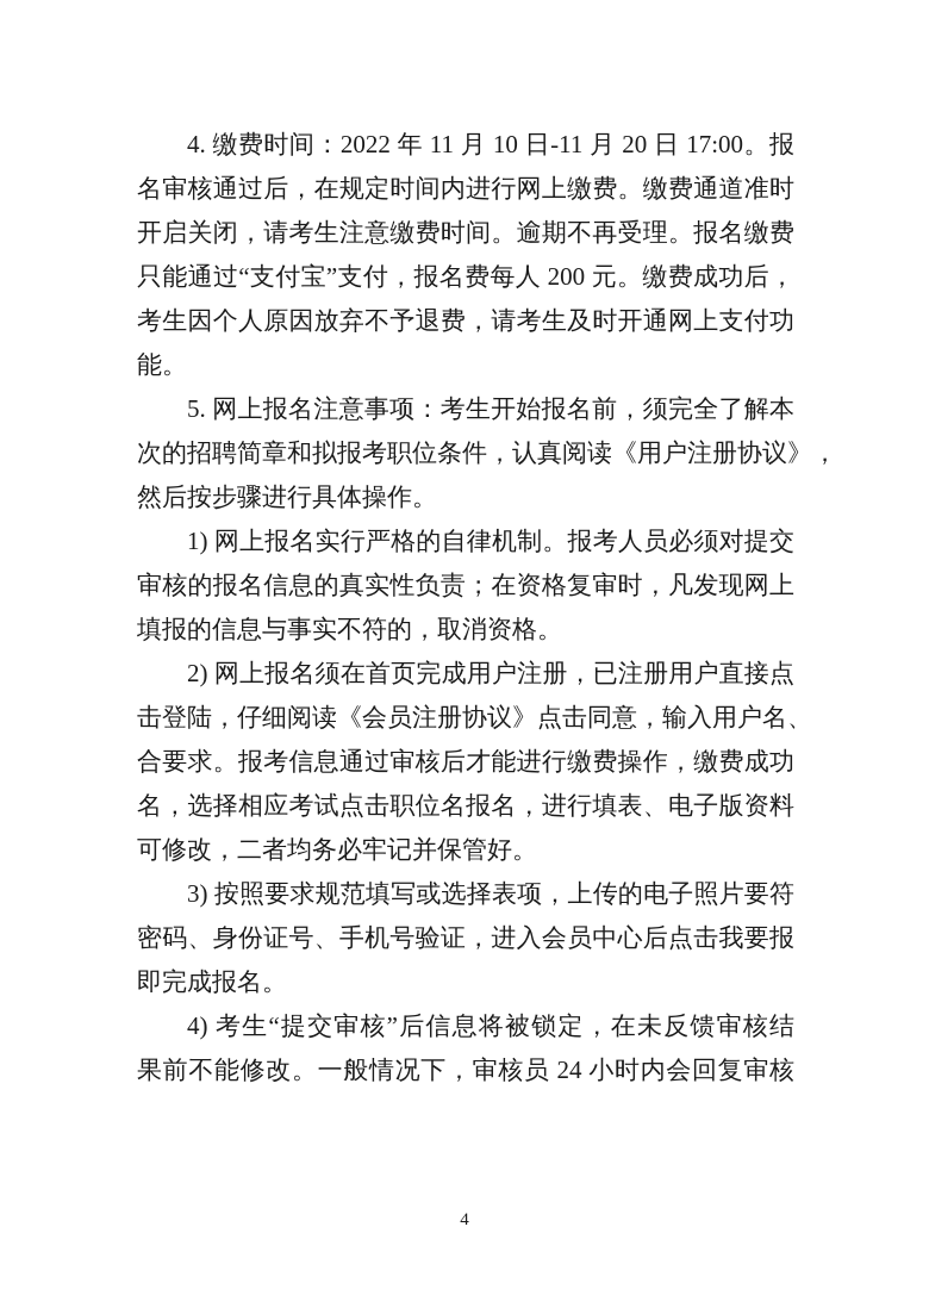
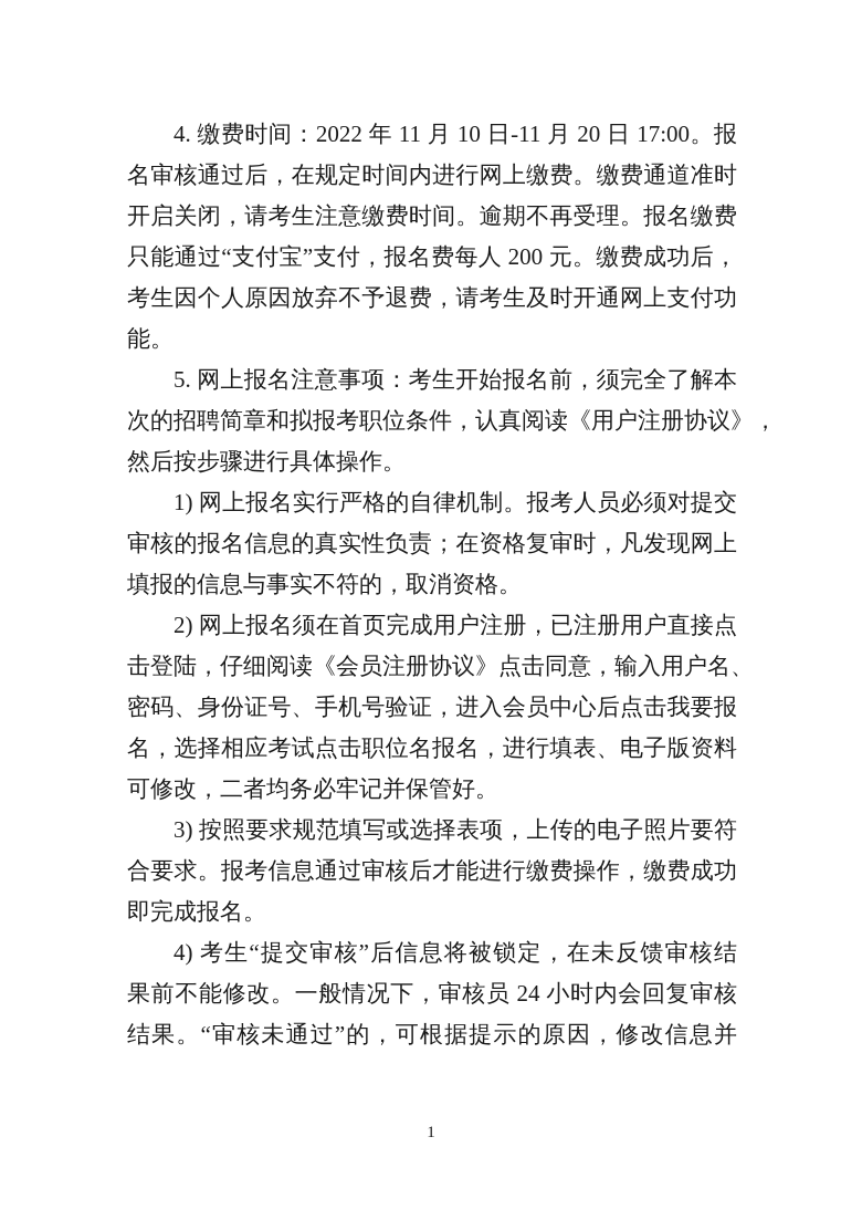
  4. 缴费时间：2022 年 11 月 10 日-11 月 20 日 17:00。报
  名审核通过后，在规定时间内进行网上缴费。缴费通道准时
  开启关闭，请考生注意缴费时间。逾期不再受理。报名缴费
  只能通过“支付宝”支付，报名费每人 200 元。缴费成功后，
  考生因个人原因放弃不予退费，请考生及时开通网上支付功
  能。
  5. 网上报名注意事项：考生开始报名前，须完全了解本
  次的招聘简章和拟报考职位条件，认真阅读《用户注册协议》，
  然后按步骤进行具体操作。
  1) 网上报名实行严格的自律机制。报考人员必须对提交
  审核的报名信息的真实性负责；在资格复审时，凡发现网上
  填报的信息与事实不符的，取消资格。
  2) 网上报名须在首页完成用户注册，已注册用户直接点
  击登陆，仔细阅读《会员注册协议》点击同意，输入用户名、
- 合要求。报考信息通过审核后才能进行缴费操作，缴费成功
+ 密码、身份证号、手机号验证，进入会员中心后点击我要报
  名，选择相应考试点击职位名报名，进行填表、电子版资料
  可修改，二者均务必牢记并保管好。
  3) 按照要求规范填写或选择表项，上传的电子照片要符
- 密码、身份证号、手机号验证，进入会员中心后点击我要报
+ 合要求。报考信息通过审核后才能进行缴费操作，缴费成功
  即完成报名。
  4) 考生“提交审核”后信息将被锁定，在未反馈审核结
  果前不能修改。一般情况下，审核员 24 小时内会回复审核
+ 结果。“审核未通过”的，可根据提示的原因，修改信息并
- 4
+ 1
